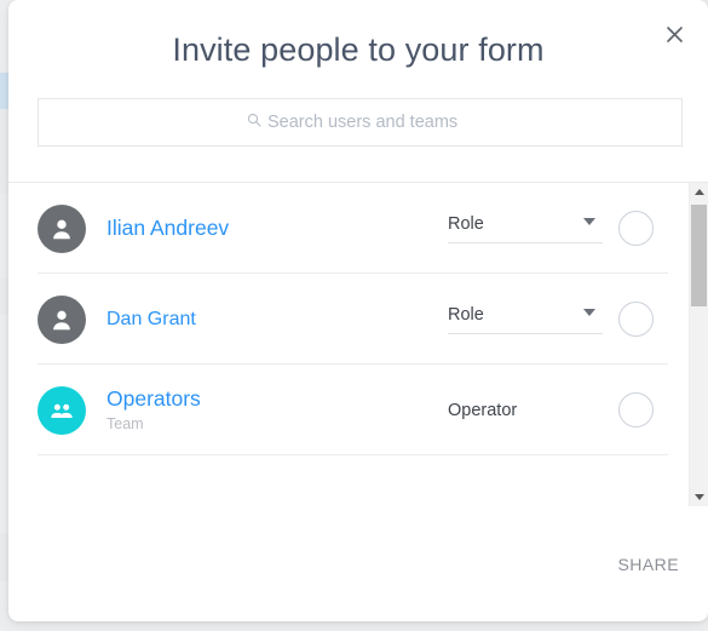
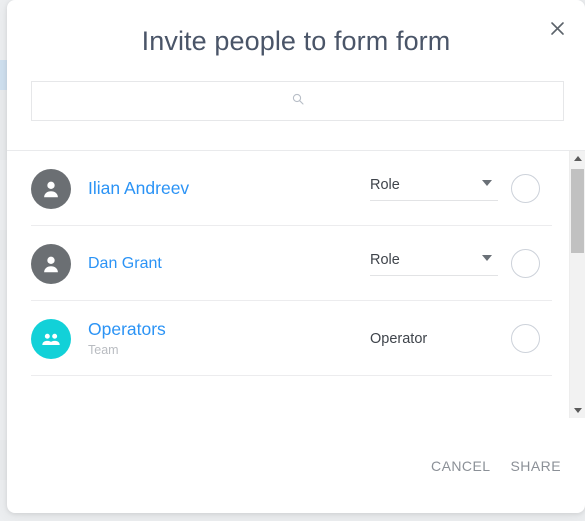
- Invite people to your form
+ Invite people to form form
- Search users and teams
  Ilian Andreev
  Role
  Dan Grant
  Role
  Operators
  Team
  Operator
+ CANCEL
  SHARE
